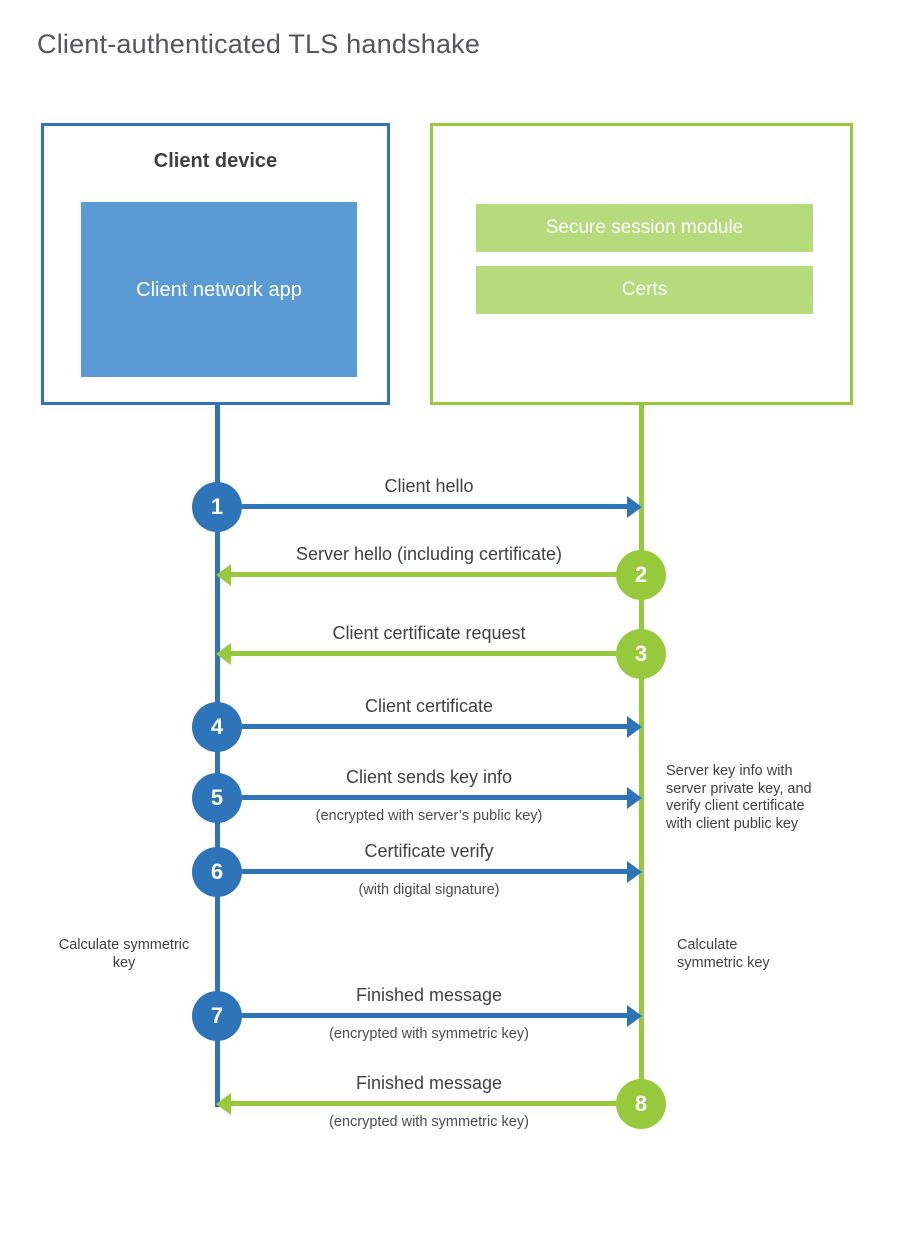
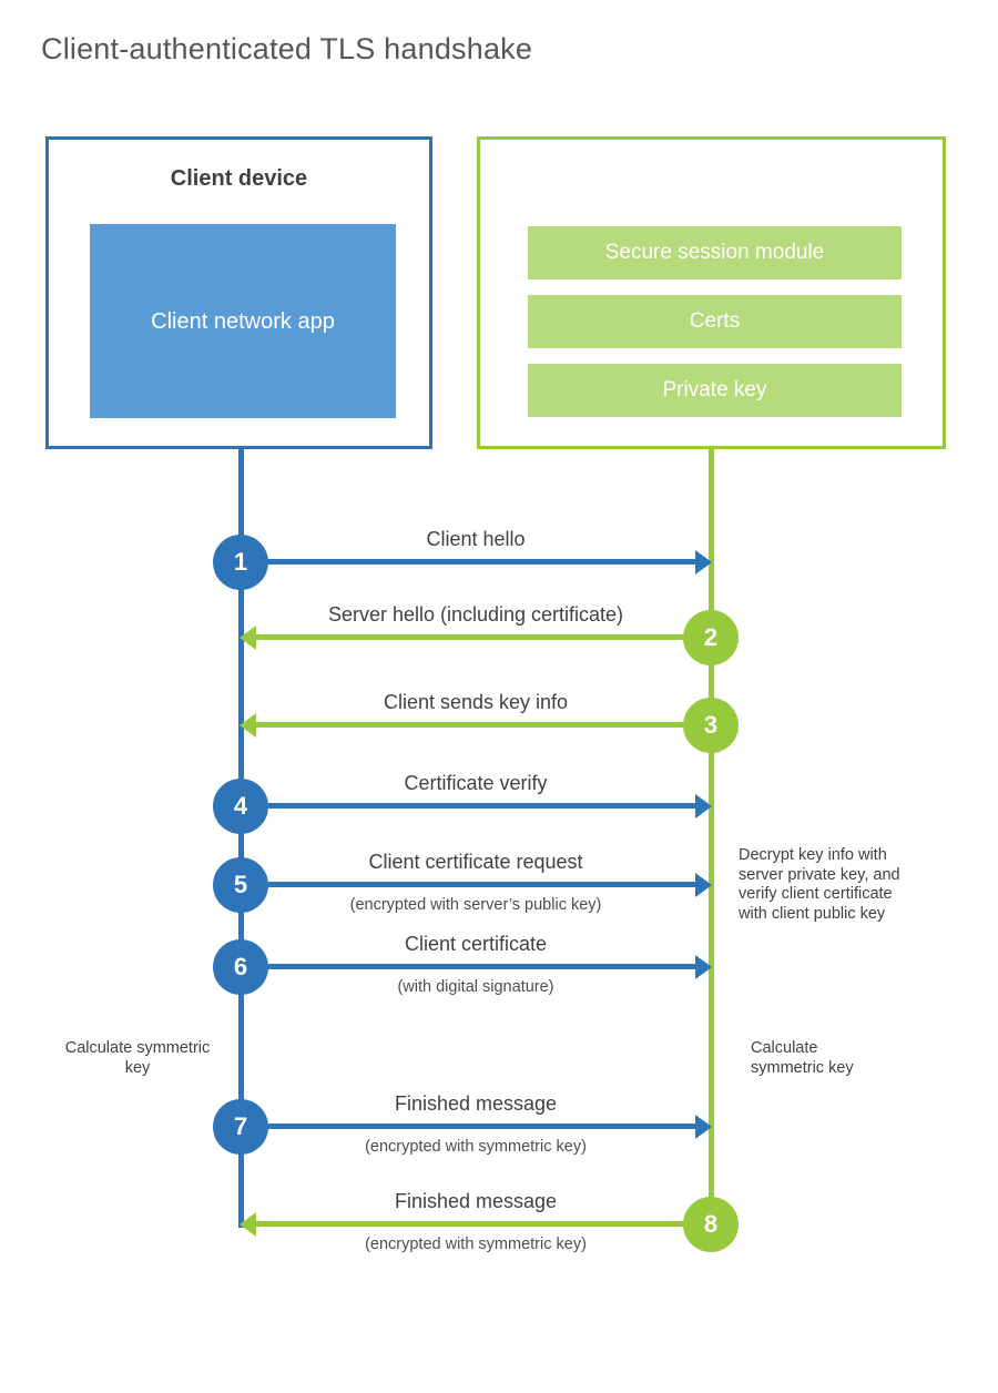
  Client-authenticated TLS handshake
  Client device
  Client network app
  Secure session module
  Certs
+ Private key
  Client hello
  1
  Server hello (including certificate)
  2
- Client certificate request
+ Client sends key info
  3
- Client certificate
+ Certificate verify
  4
- Client sends key info
+ Client certificate request
  (encrypted with server’s public key)
  5
- Certificate verify
+ Client certificate
  (with digital signature)
  6
  Finished message
  (encrypted with symmetric key)
  7
  Finished message
  (encrypted with symmetric key)
  8
- Server key info with server private key, and verify client certificate with client public key
+ Decrypt key info with server private key, and verify client certificate with client public key
  Calculate symmetric key
  Calculate symmetric key
